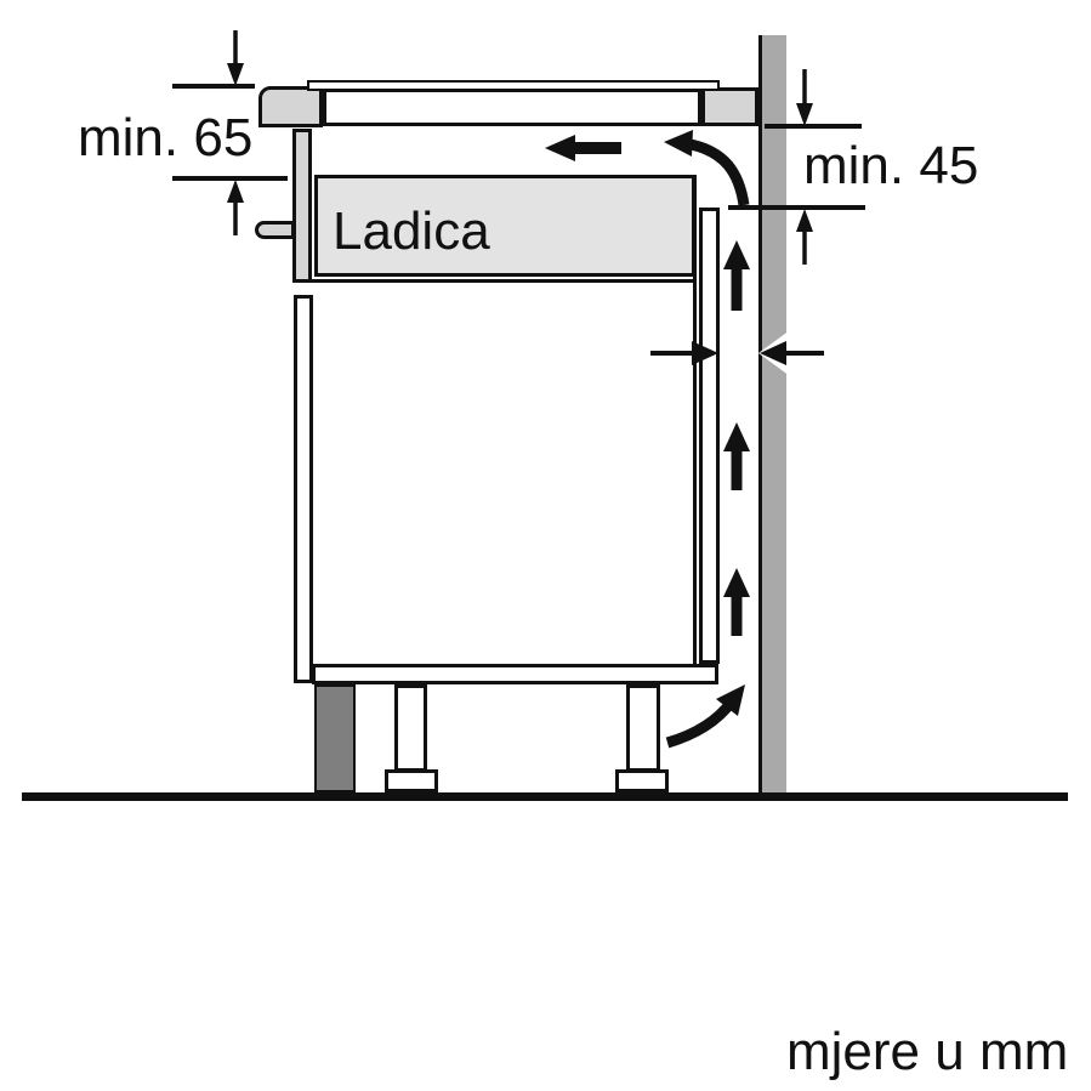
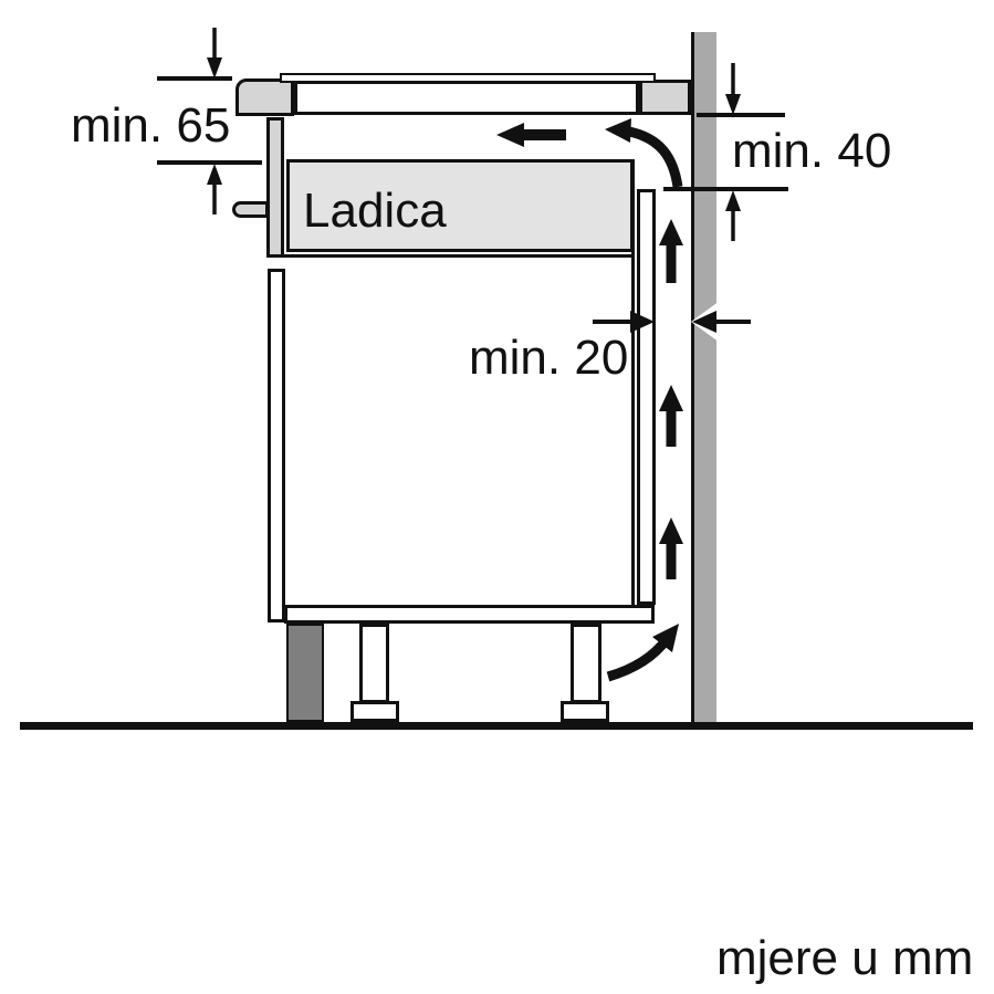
  min. 65
- min. 45
+ min. 40
+ min. 20
  Ladica
  mjere u mm
